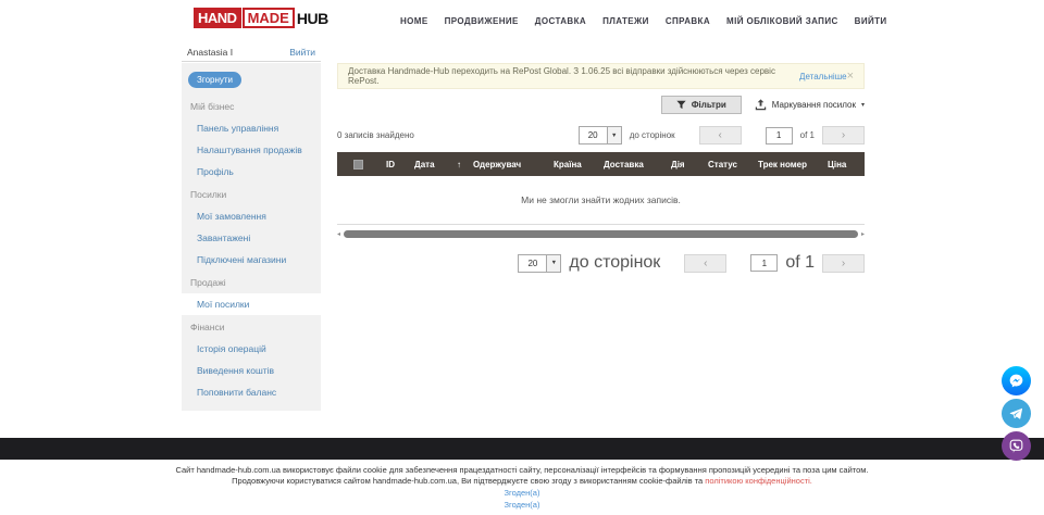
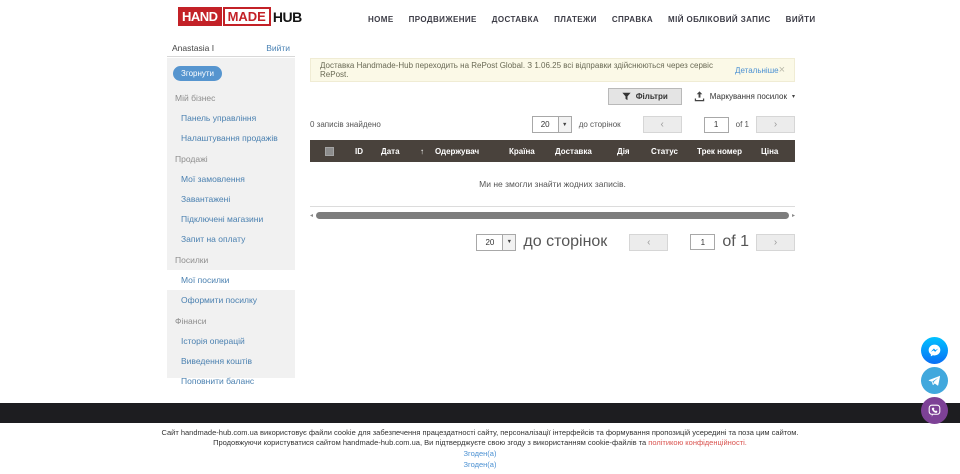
  HAND
  MADE
  HUB
  HOME
  ПРОДВИЖЕНИЕ
  ДОСТАВКА
  ПЛАТЕЖИ
  СПРАВКА
  МІЙ ОБЛІКОВИЙ ЗАПИС
  ВИЙТИ
  Anastasia I
  Вийти
  Згорнути
  Мій бізнес
  Панель управління
  Налаштування продажів
- Профіль
- Посилки
+ Продажі
  Мої замовлення
  Завантажені
  Підключені магазини
+ Запит на оплату
- Продажі
+ Посилки
  Мої посилки
+ Оформити посилку
  Фінанси
  Історія операцій
  Виведення коштів
  Поповнити баланс
  Доставка Handmade-Hub переходить на RePost Global. З 1.06.25 всі відправки здійснюються через сервіс RePost.
  Детальніше
  ×
  Фільтри
  Маркування посилок
  0 записів знайдено
  20
  до сторінок
  ‹
  1
  of 1
  ›
  ID
  Дата
  ↑
  Одержувач
  Країна
  Доставка
  Дія
  Статус
  Трек номер
  Ціна
  Ми не змогли знайти жодних записів.
  20
  до сторінок
  ‹
  1
  of 1
  ›
  Сайт handmade-hub.com.ua використовує файли cookie для забезпечення працездатності сайту, персоналізації інтерфейсів та формування пропозицій усередині та поза цим сайтом.
  Продовжуючи користуватися сайтом handmade-hub.com.ua, Ви підтверджуєте свою згоду з використанням cookie-файлів та політикою конфіденційності.
  Згоден(а)
  Згоден(а)
